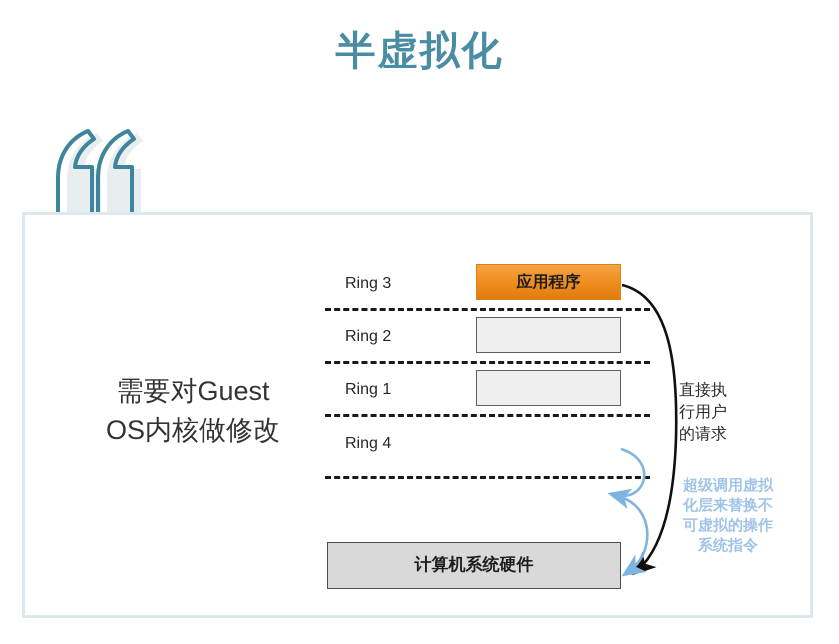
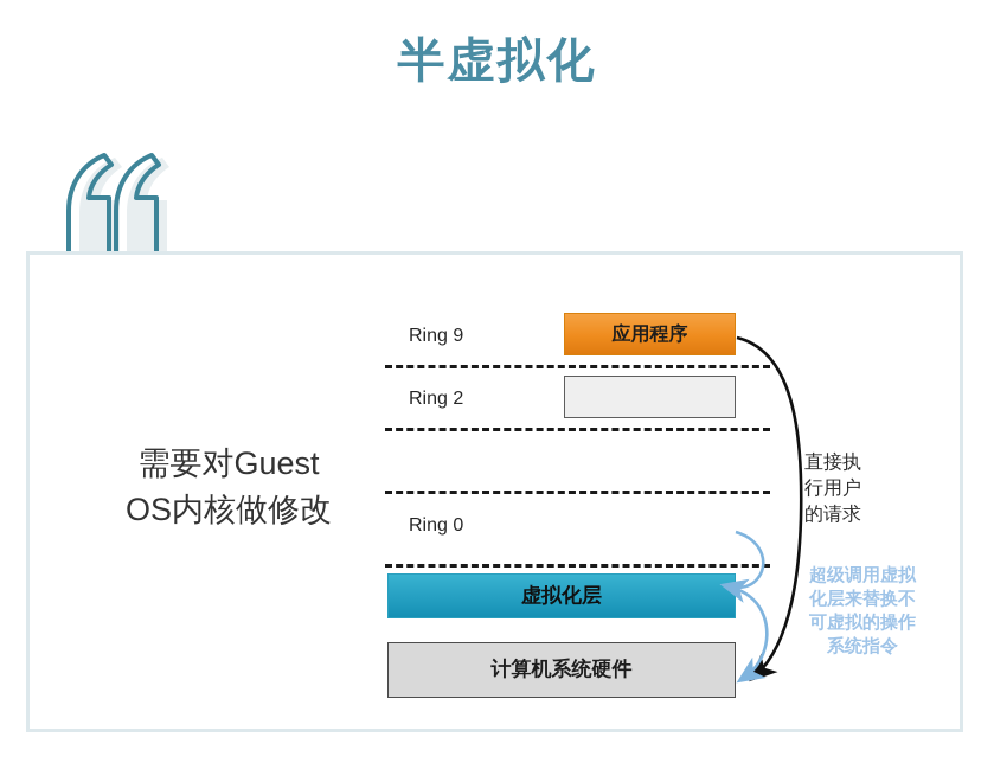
  半虚拟化
  需要对Guest
  OS内核做修改
- Ring 3
+ Ring 9
  应用程序
  Ring 2
- Ring 1
- Ring 4
+ Ring 0
+ 虚拟化层
  计算机系统硬件
  直接执
  行用户
  的请求
  超级调用虚拟
  化层来替换不
  可虚拟的操作
  系统指令
